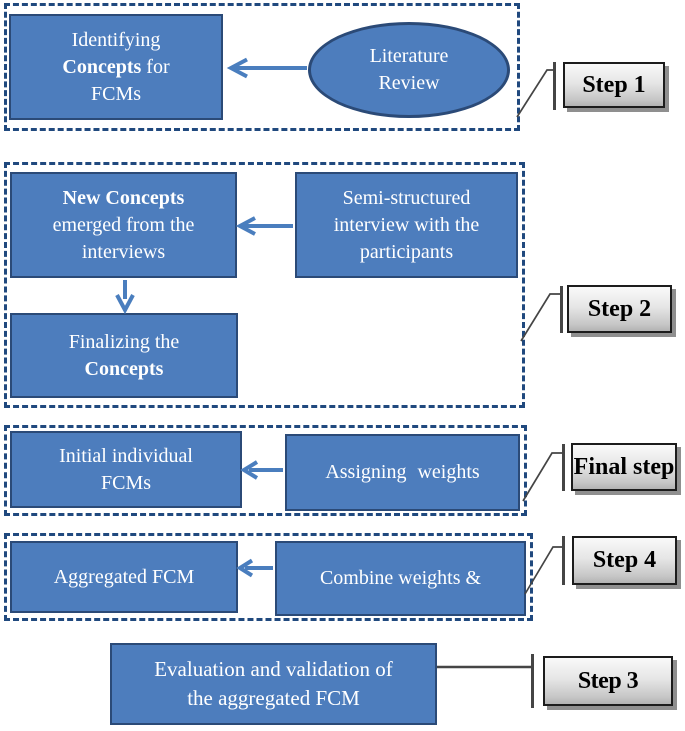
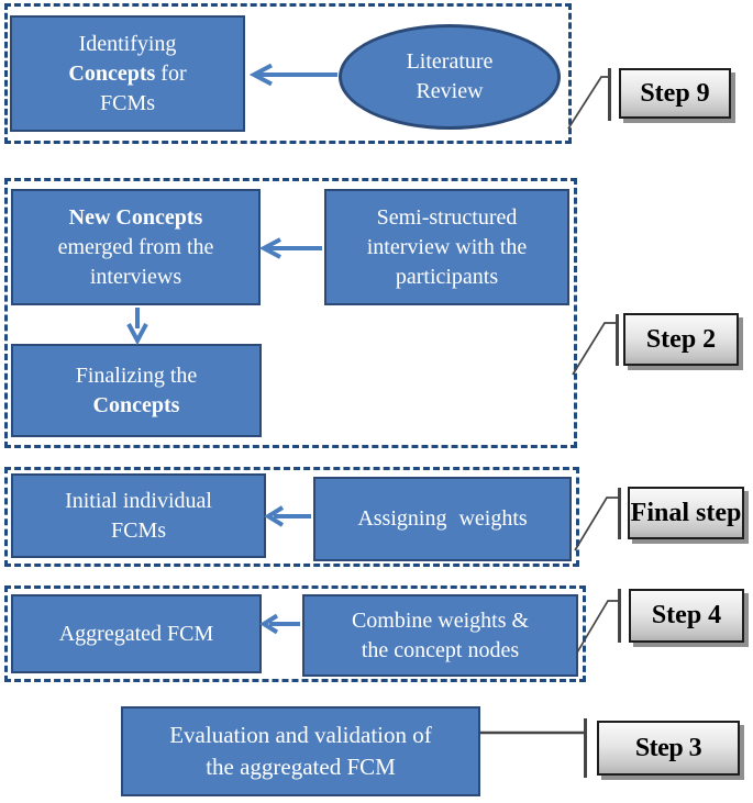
  Identifying
  Concepts for
  FCMs
  Literature
  Review
  New Concepts
  emerged from the
  interviews
  Semi-structured
  interview with the
  participants
  Finalizing the
  Concepts
  Initial individual
  FCMs
  Assigning weights
  Aggregated FCM
  Combine weights &
+ the concept nodes
  Evaluation and validation of
  the aggregated FCM
- Step 1
+ Step 9
  Step 2
  Final step
  Step 4
  Step 3
